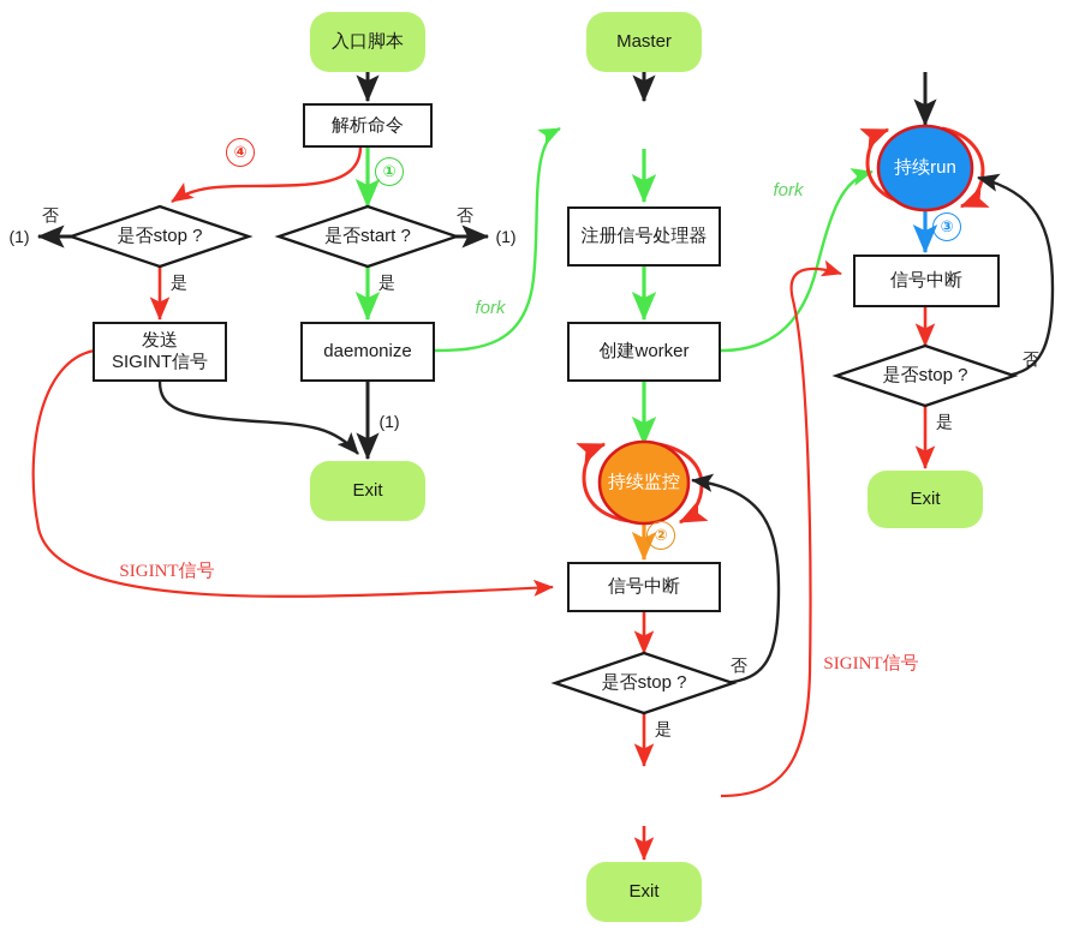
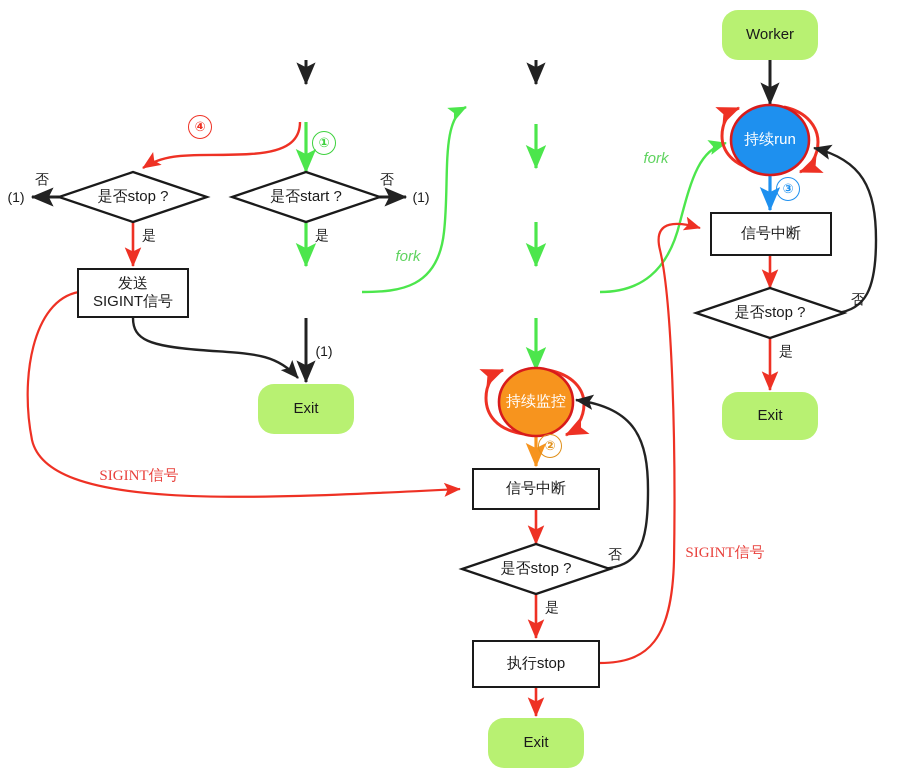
- 入口脚本
- 解析命令
  是否stop ?
  是否start ?
  发送
  SIGINT信号
- daemonize
  Exit
- Master
- 注册信号处理器
- 创建worker
  持续监控
  信号中断
  是否stop ?
+ 执行stop
  Exit
+ Worker
  持续run
  信号中断
  是否stop ?
  Exit
  否
  (1)
  是
  否
  (1)
  是
  (1)
  fork
  fork
  SIGINT信号
  SIGINT信号
  否
  是
  否
  是
  ①
  ②
  ③
  ④
